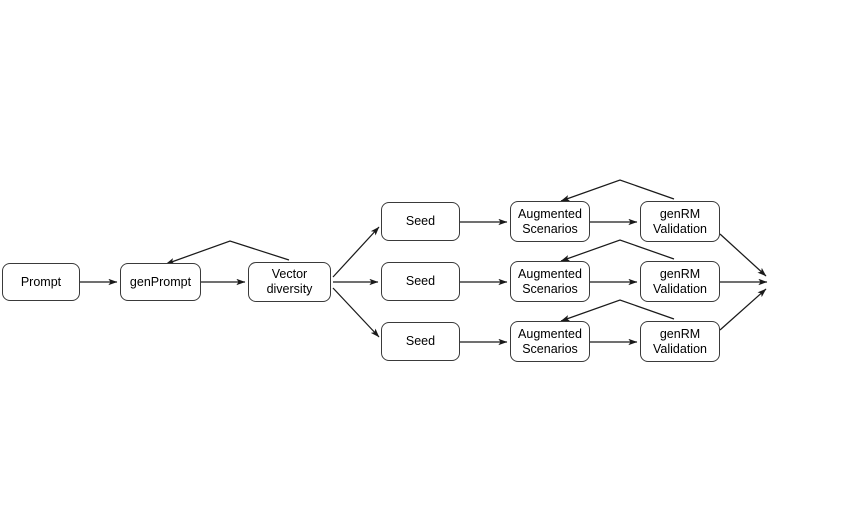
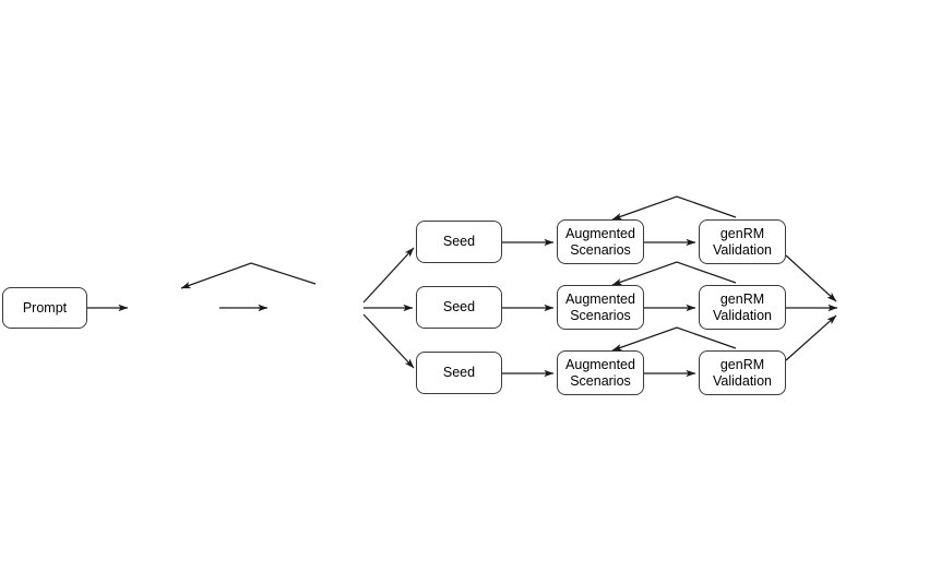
  Prompt
- genPrompt
- Vector
- diversity
  Seed
  Seed
  Seed
  Augmented
  Scenarios
  Augmented
  Scenarios
  Augmented
  Scenarios
  genRM
  Validation
  genRM
  Validation
  genRM
  Validation
